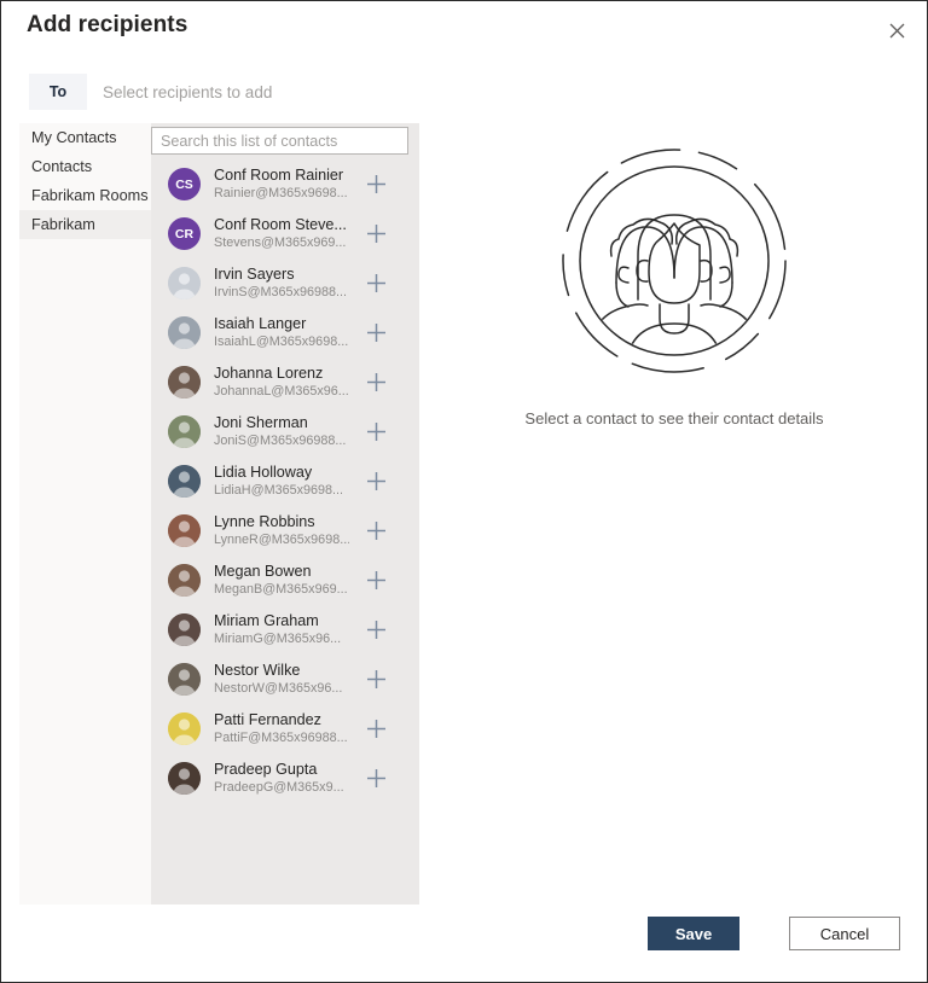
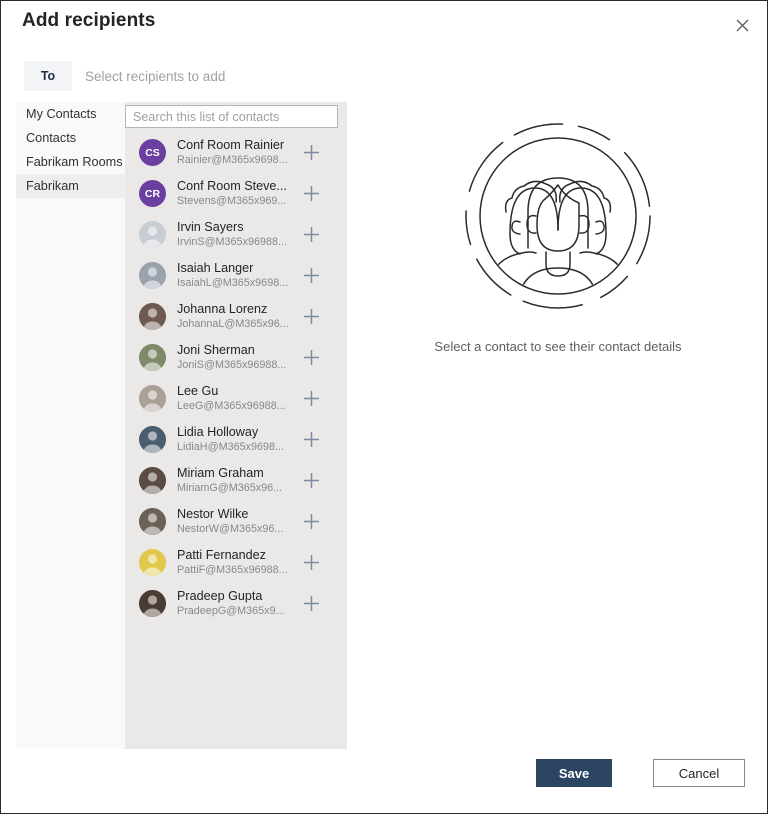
  Add recipients
  To
  Select recipients to add
  My Contacts
  Contacts
  Fabrikam Rooms
  Fabrikam
  Search this list of contacts
  CS
  Conf Room Rainier
  Rainier@M365x9698...
  CR
  Conf Room Steve...
  Stevens@M365x969...
  Irvin Sayers
  IrvinS@M365x96988...
  Isaiah Langer
  IsaiahL@M365x9698...
  Johanna Lorenz
  JohannaL@M365x96...
  Joni Sherman
  JoniS@M365x96988...
+ Lee Gu
+ LeeG@M365x96988...
  Lidia Holloway
  LidiaH@M365x9698...
- Lynne Robbins
- LynneR@M365x9698...
- Megan Bowen
- MeganB@M365x969...
  Miriam Graham
  MiriamG@M365x96...
  Nestor Wilke
  NestorW@M365x96...
  Patti Fernandez
  PattiF@M365x96988...
  Pradeep Gupta
  PradeepG@M365x9...
  Select a contact to see their contact details
  Save
  Cancel
